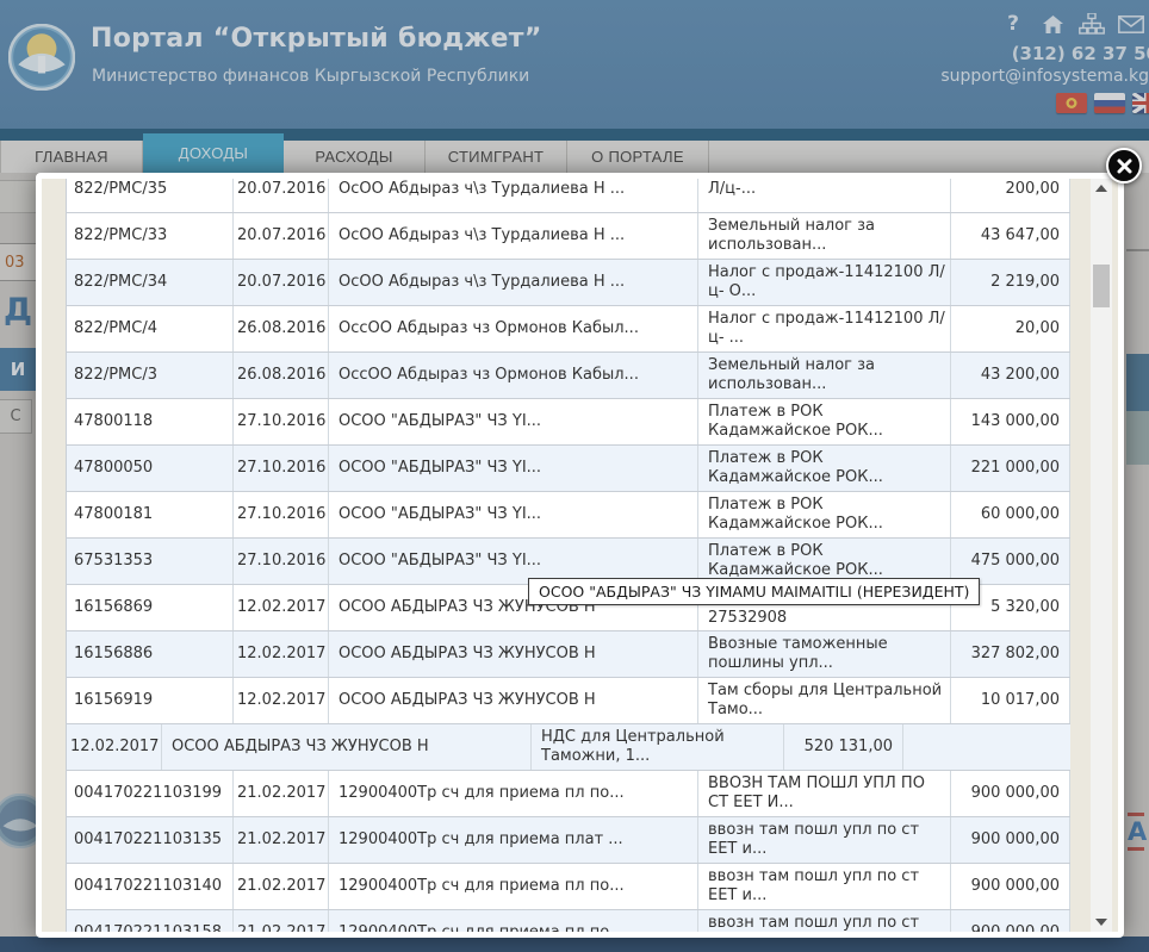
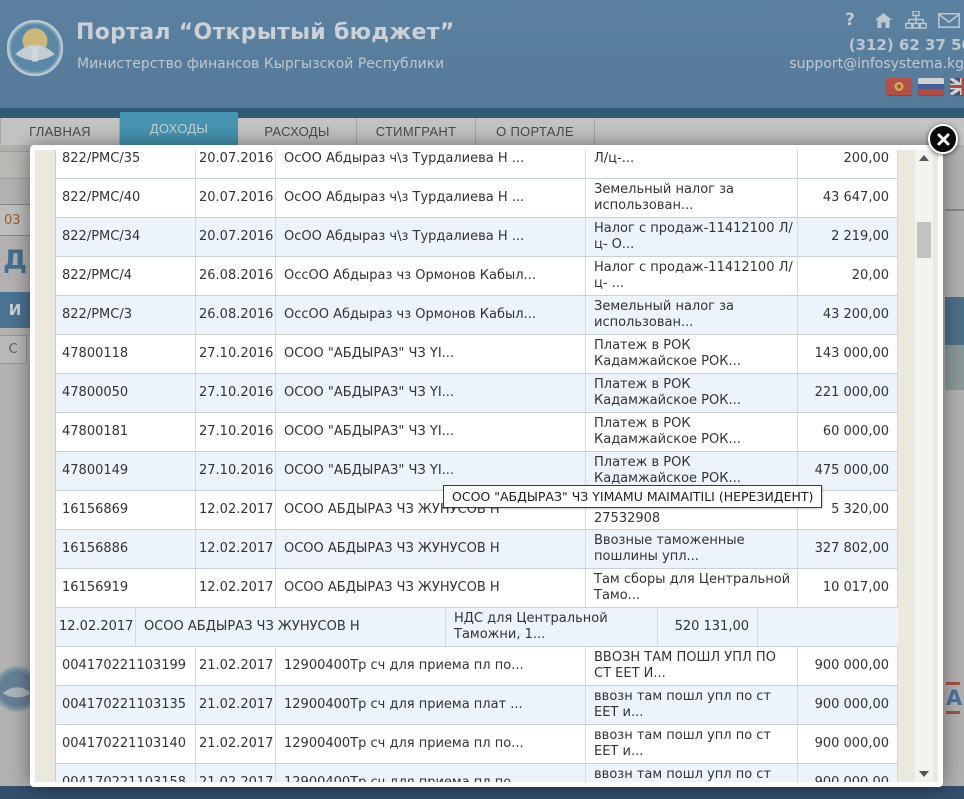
  Портал “Открытый бюджет”
  Министерство финансов Кыргызской Республики
  ?
  (312) 62 37 5
  support@infosystema.kg
  ГЛАВНАЯ
  ДОХОДЫ
  РАСХОДЫ
  СТИМГРАНТ
  О ПОРТАЛЕ
  03
  Д
  И
  С
  А
  822/РМС/35
  20.07.2016
  ОсОО Абдыраз ч\з Турдалиева Н ...
  Л/ц-...
  200,00
- 822/РМС/33
+ 822/РМС/40
  20.07.2016
  ОсОО Абдыраз ч\з Турдалиева Н ...
  Земельный налог за использован...
  43 647,00
  822/РМС/34
  20.07.2016
  ОсОО Абдыраз ч\з Турдалиева Н ...
  Налог с продаж-11412100 Л/ц- О...
  2 219,00
  822/РМС/4
  26.08.2016
  ОссОО Абдыраз чз Ормонов Кабыл...
  Налог с продаж-11412100 Л/ц- ...
  20,00
  822/РМС/3
  26.08.2016
  ОссОО Абдыраз чз Ормонов Кабыл...
  Земельный налог за использован...
  43 200,00
  47800118
  27.10.2016
  ОСОО "АБДЫРАЗ" ЧЗ YI...
  Платеж в РОК Кадамжайское РОК...
  143 000,00
  47800050
  27.10.2016
  ОСОО "АБДЫРАЗ" ЧЗ YI...
  Платеж в РОК Кадамжайское РОК...
  221 000,00
  47800181
  27.10.2016
  ОСОО "АБДЫРАЗ" ЧЗ YI...
  Платеж в РОК Кадамжайское РОК...
  60 000,00
- 67531353
+ 47800149
  27.10.2016
  ОСОО "АБДЫРАЗ" ЧЗ YI...
  Платеж в РОК Кадамжайское РОК...
  475 000,00
  16156869
  12.02.2017
  ОСОО АБДЫРАЗ ЧЗ ЖУНУСОВ Н
  27532908
  5 320,00
  16156886
  12.02.2017
  ОСОО АБДЫРАЗ ЧЗ ЖУНУСОВ Н
  Ввозные таможенные пошлины упл...
  327 802,00
  16156919
  12.02.2017
  ОСОО АБДЫРАЗ ЧЗ ЖУНУСОВ Н
  Там сборы для Центральной Тамо...
  10 017,00
  12.02.2017
  ОСОО АБДЫРАЗ ЧЗ ЖУНУСОВ Н
  НДС для Центральной Таможни, 1...
  520 131,00
  004170221103199
  21.02.2017
  12900400Тр сч для приема пл по...
  ВВОЗН ТАМ ПОШЛ УПЛ ПО СТ ЕЕТ И...
  900 000,00
  004170221103135
  21.02.2017
  12900400Тр сч для приема плат ...
  ввозн там пошл упл по ст ЕЕТ и...
  900 000,00
  004170221103140
  21.02.2017
  12900400Тр сч для приема пл по...
  ввозн там пошл упл по ст ЕЕТ и...
  900 000,00
  ввозн там пошл упл по ст
  ОСОО "АБДЫРАЗ" ЧЗ YIMAMU MAIMAITILI (НЕРЕЗИДЕНТ)
